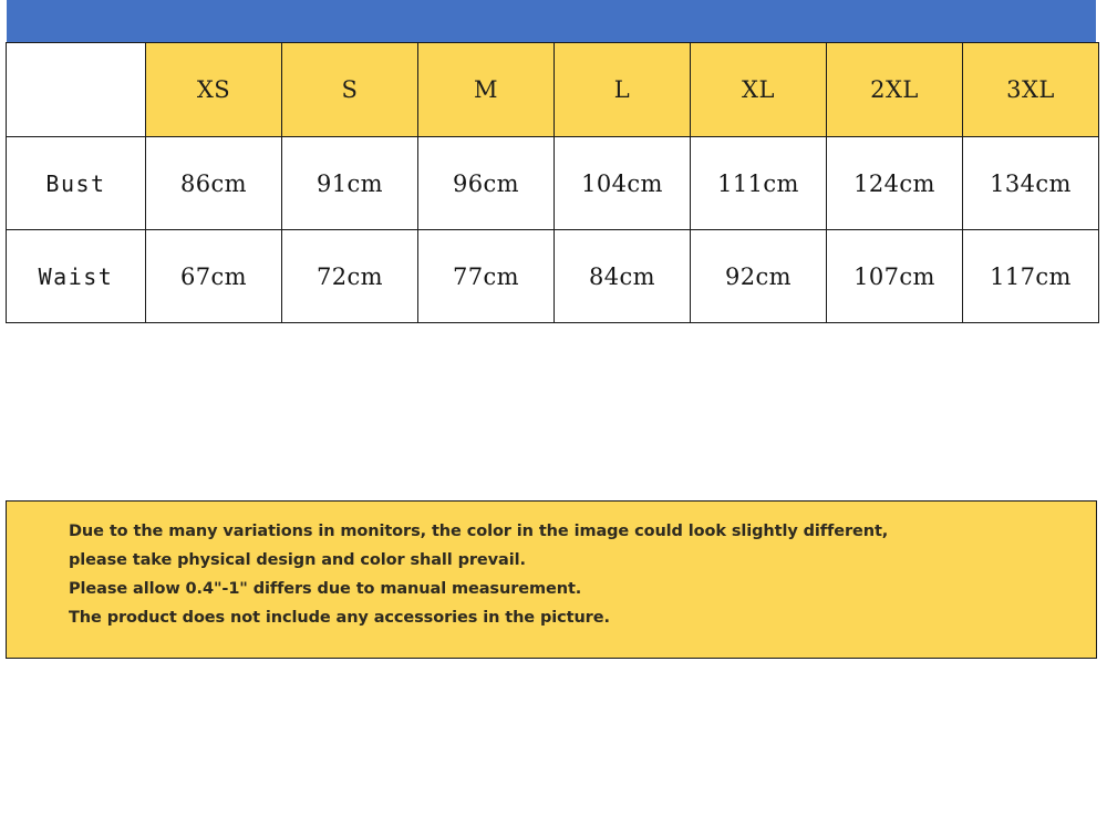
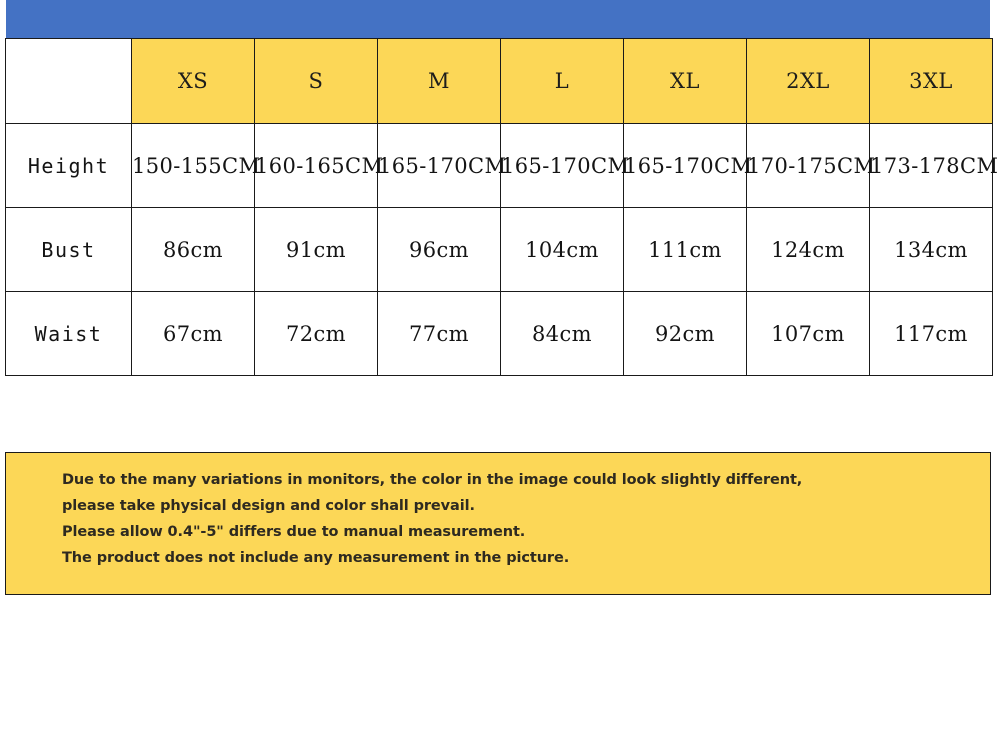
  	XS	S	M	L	XL	2XL	3XL
+ Height	150-155CM	160-165CM	165-170CM	165-170CM	165-170CM	170-175CM	173-178CM
  Bust	86cm	91cm	96cm	104cm	111cm	124cm	134cm
  Waist	67cm	72cm	77cm	84cm	92cm	107cm	117cm
  Due to the many variations in monitors, the color in the image could look slightly different,
  please take physical design and color shall prevail.
- Please allow 0.4"-1" differs due to manual measurement.
+ Please allow 0.4"-5" differs due to manual measurement.
- The product does not include any accessories in the picture.
+ The product does not include any measurement in the picture.
